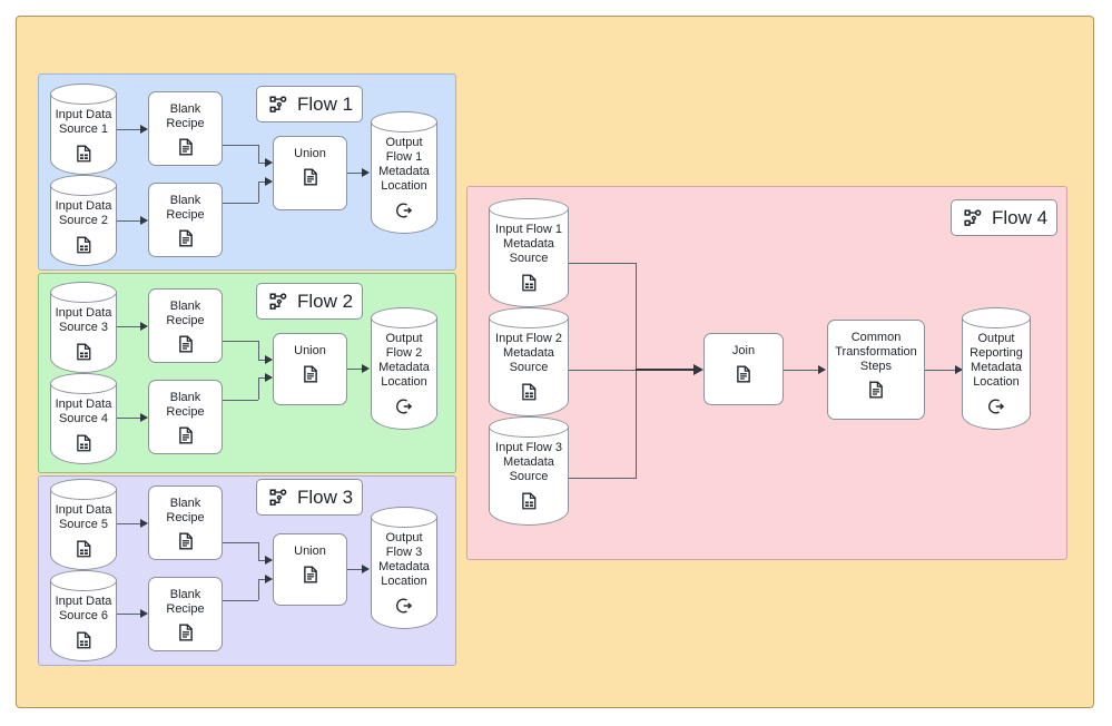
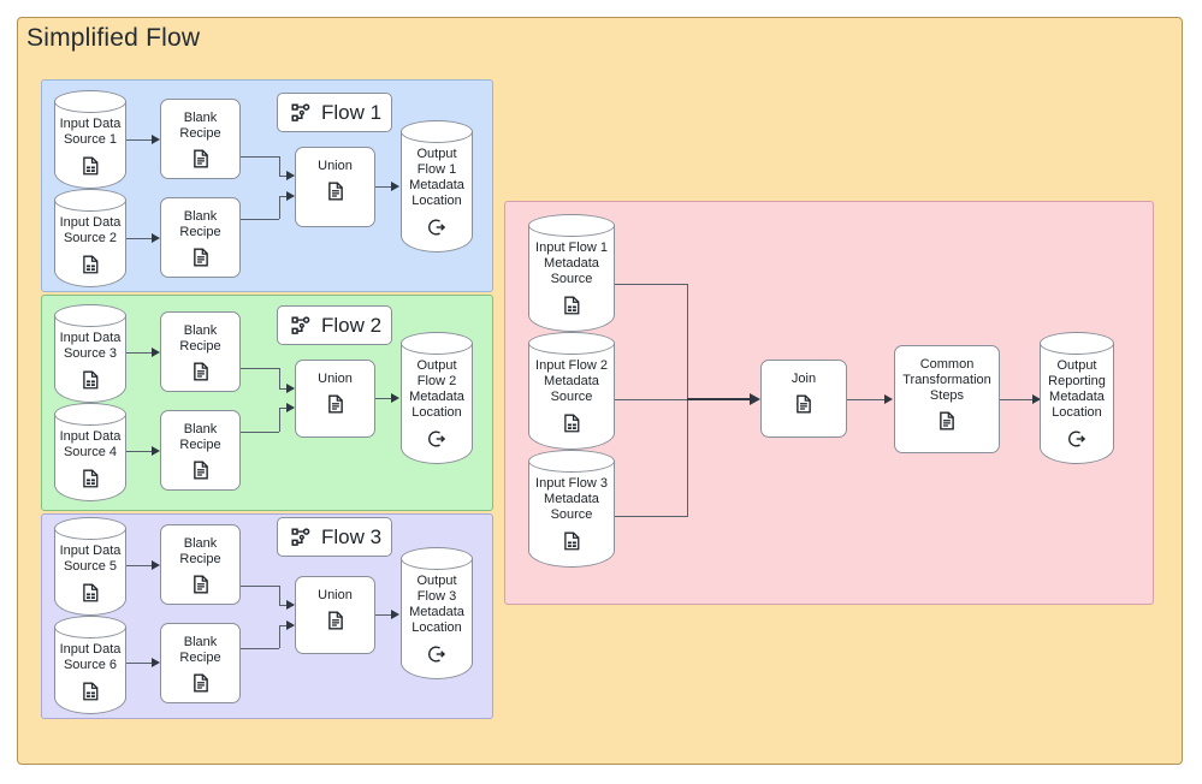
+ Simplified Flow
  Input Data
  Source 1
  Input Data
  Source 2
  Blank
  Recipe
  Blank
  Recipe
  Union
  Output
  Flow 1
  Metadata
  Location
  Flow 1
  Input Data
  Source 3
  Input Data
  Source 4
  Blank
  Recipe
  Blank
  Recipe
  Union
  Output
  Flow 2
  Metadata
  Location
  Flow 2
  Input Data
  Source 5
  Input Data
  Source 6
  Blank
  Recipe
  Blank
  Recipe
  Union
  Output
  Flow 3
  Metadata
  Location
  Flow 3
  Input Flow 1
  Metadata
  Source
  Input Flow 2
  Metadata
  Source
  Input Flow 3
  Metadata
  Source
  Join
  Common
  Transformation
  Steps
  Output
  Reporting
  Metadata
  Location
- Flow 4
